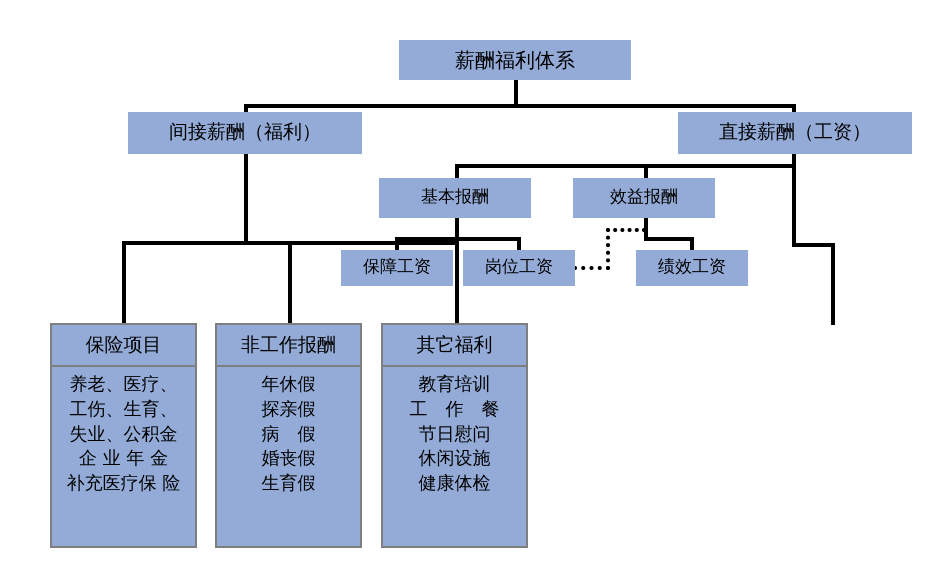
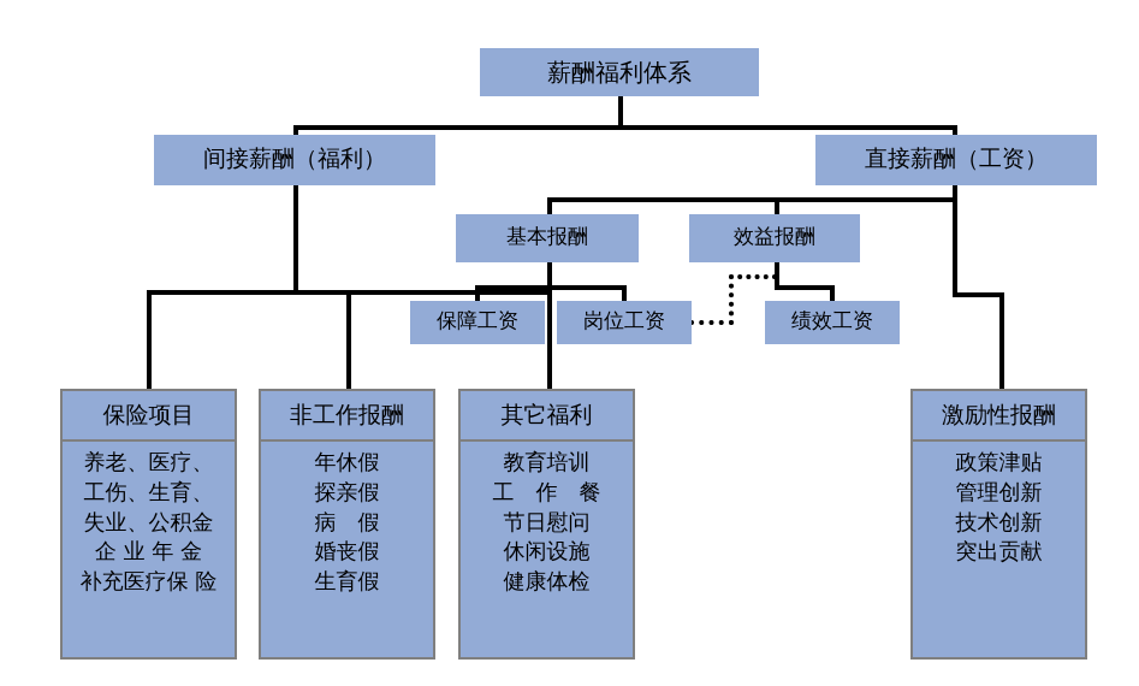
  薪酬福利体系
  间接薪酬（福利）
  直接薪酬（工资）
  基本报酬
  效益报酬
  保障工资
  岗位工资
  绩效工资
  保险项目
  养老、医疗、
  工伤、生育、
  失业、公积金
  企 业 年 金
  补充医疗保 险
  非工作报酬
  年休假
  探亲假
  病 假
  婚丧假
  生育假
  其它福利
  教育培训
  工 作 餐
  节日慰问
  休闲设施
  健康体检
+ 激励性报酬
+ 政策津贴
+ 管理创新
+ 技术创新
+ 突出贡献
